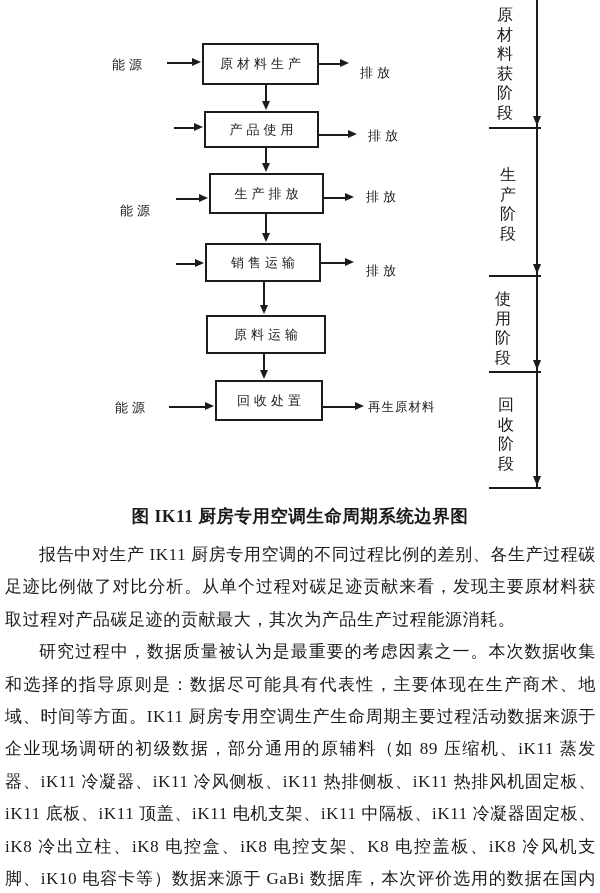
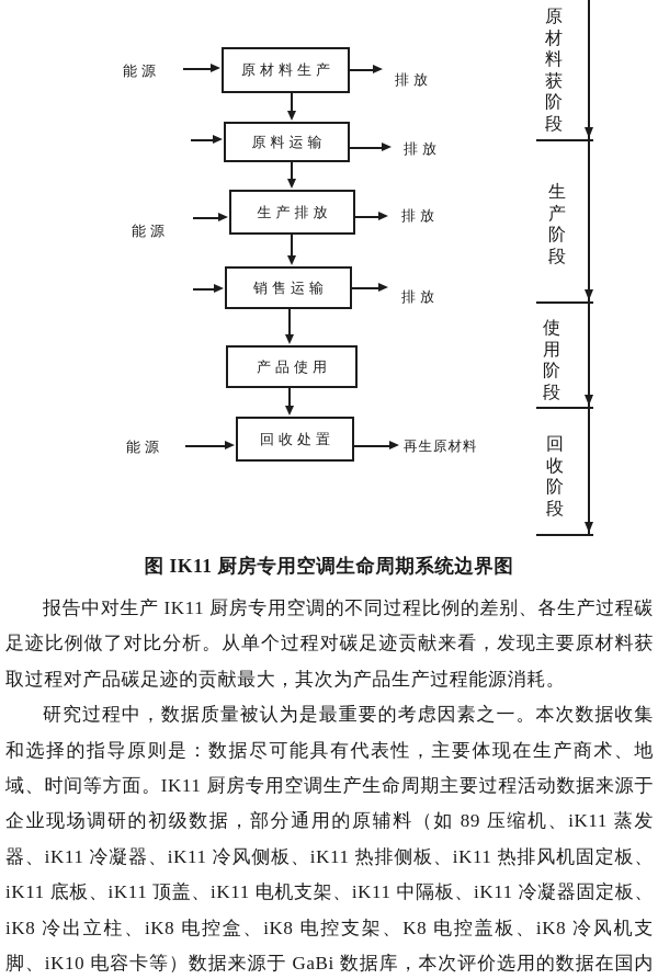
  原材料生产
- 产品使用
+ 原料运输
  生产排放
  销售运输
- 原料运输
+ 产品使用
  回收处置
  能源
  能源
  能源
  排放
  排放
  排放
  排放
  再生原材料
  原材料获阶段
  生产阶段
  使用阶段
  回收阶段
  图 IK11 厨房专用空调生命周期系统边界图
  报告中对生产 IK11 厨房专用空调的不同过程比例的差别、各生产过程碳足迹比例做了对比分析。从单个过程对碳足迹贡献来看，发现主要原材料获取过程对产品碳足迹的贡献最大，其次为产品生产过程能源消耗。
  研究过程中，数据质量被认为是最重要的考虑因素之一。本次数据收集和选择的指导原则是：数据尽可能具有代表性，主要体现在生产商术、地域、时间等方面。IK11 厨房专用空调生产生命周期主要过程活动数据来源于企业现场调研的初级数据，部分通用的原辅料（如 89 压缩机、iK11 蒸发器、iK11 冷凝器、iK11 冷风侧板、iK11 热排侧板、iK11 热排风机固定板、iK11 底板、iK11 顶盖、iK11 电机支架、iK11 中隔板、iK11 冷凝器固定板、iK8 冷出立柱、iK8 电控盒、iK8 电控支架、K8 电控盖板、iK8 冷风机支脚、iK10 电容卡等）数据来源于 GaBi 数据库，本次评价选用的数据在国内
